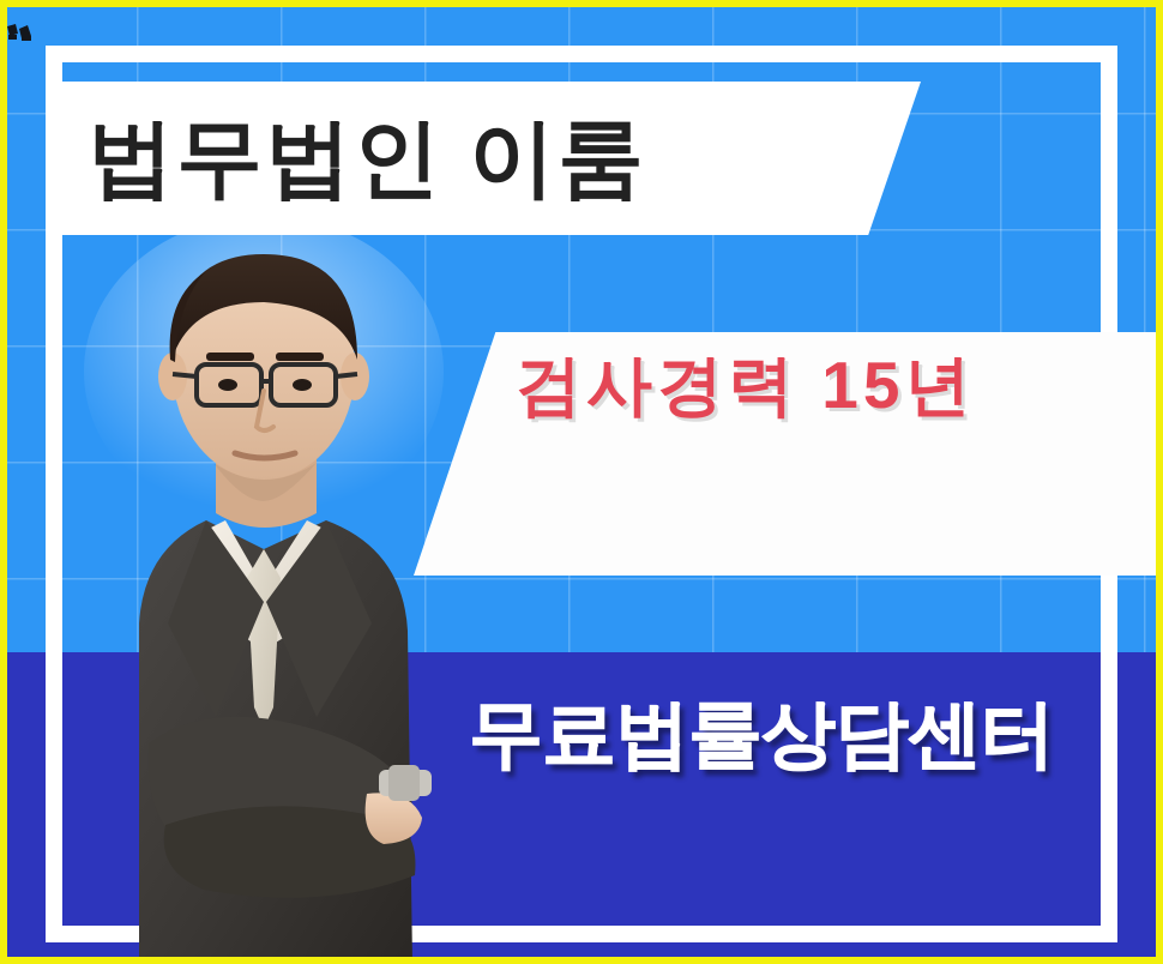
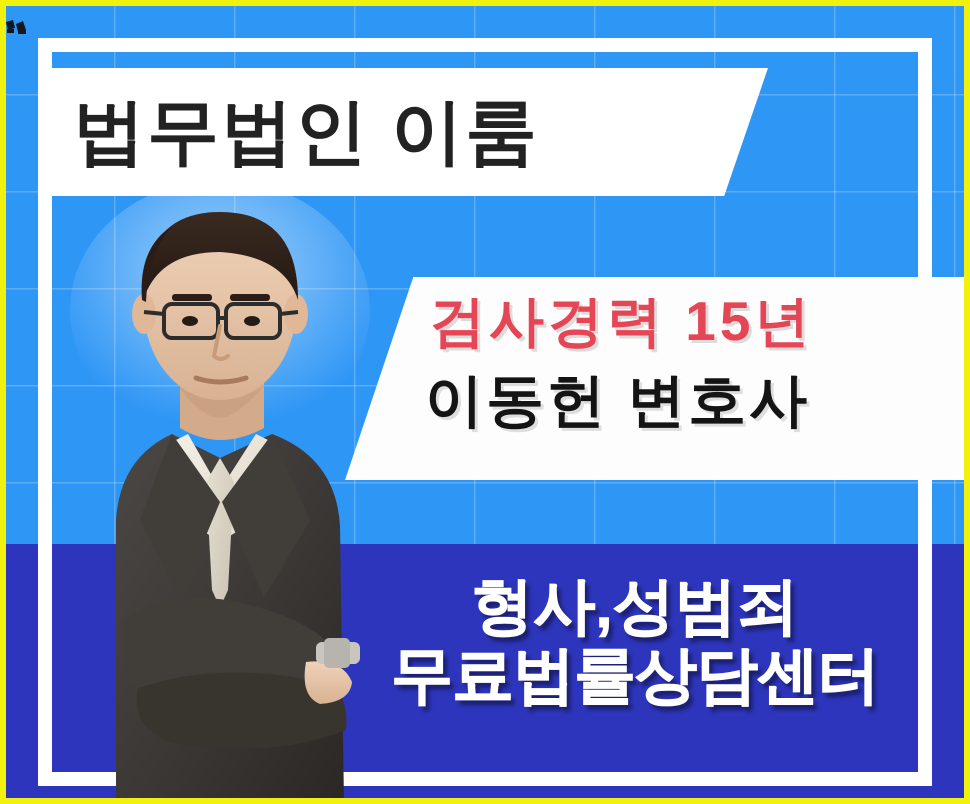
  법무법인 이룸
  검사경력 15년
+ 이동헌 변호사
+ 형사,성범죄
  무료법률상담센터
